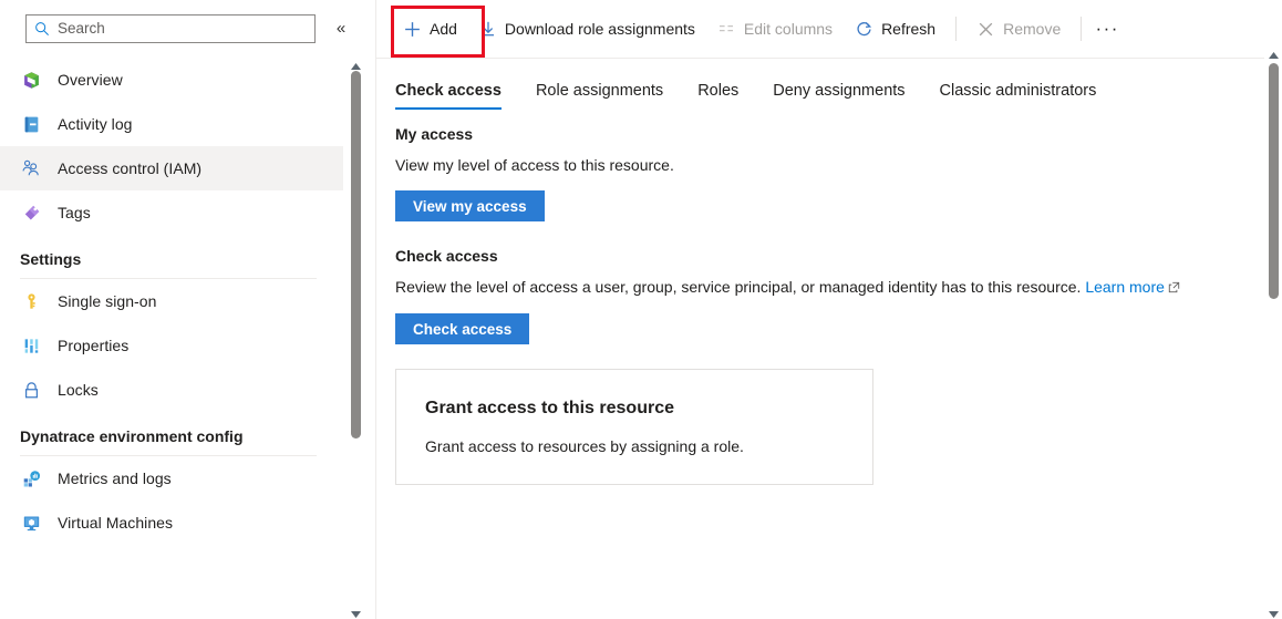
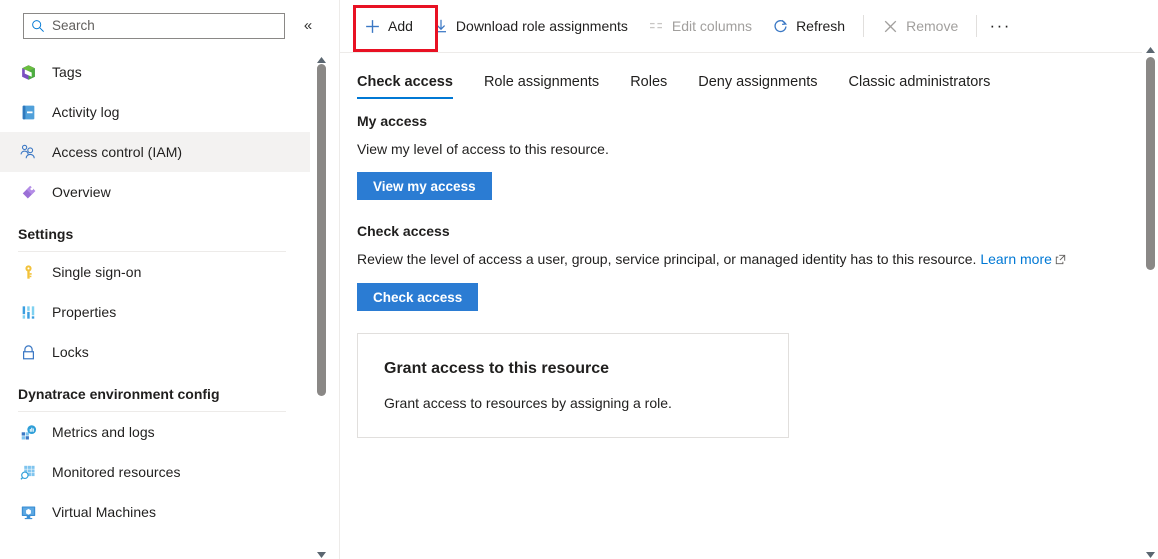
  Search
  «
- Overview
+ Tags
  Activity log
  Access control (IAM)
- Tags
+ Overview
  Settings
  Single sign-on
  Properties
  Locks
  Dynatrace environment config
  Metrics and logs
+ Monitored resources
  Virtual Machines
  Add
  Download role assignments
  Edit columns
  Refresh
  Remove
  ···
  Check access
  Role assignments
  Roles
  Deny assignments
  Classic administrators
  My access
  View my level of access to this resource.
  View my access
  Check access
  Review the level of access a user, group, service principal, or managed identity has to this resource. Learn more
  Check access
  Grant access to this resource
  Grant access to resources by assigning a role.
